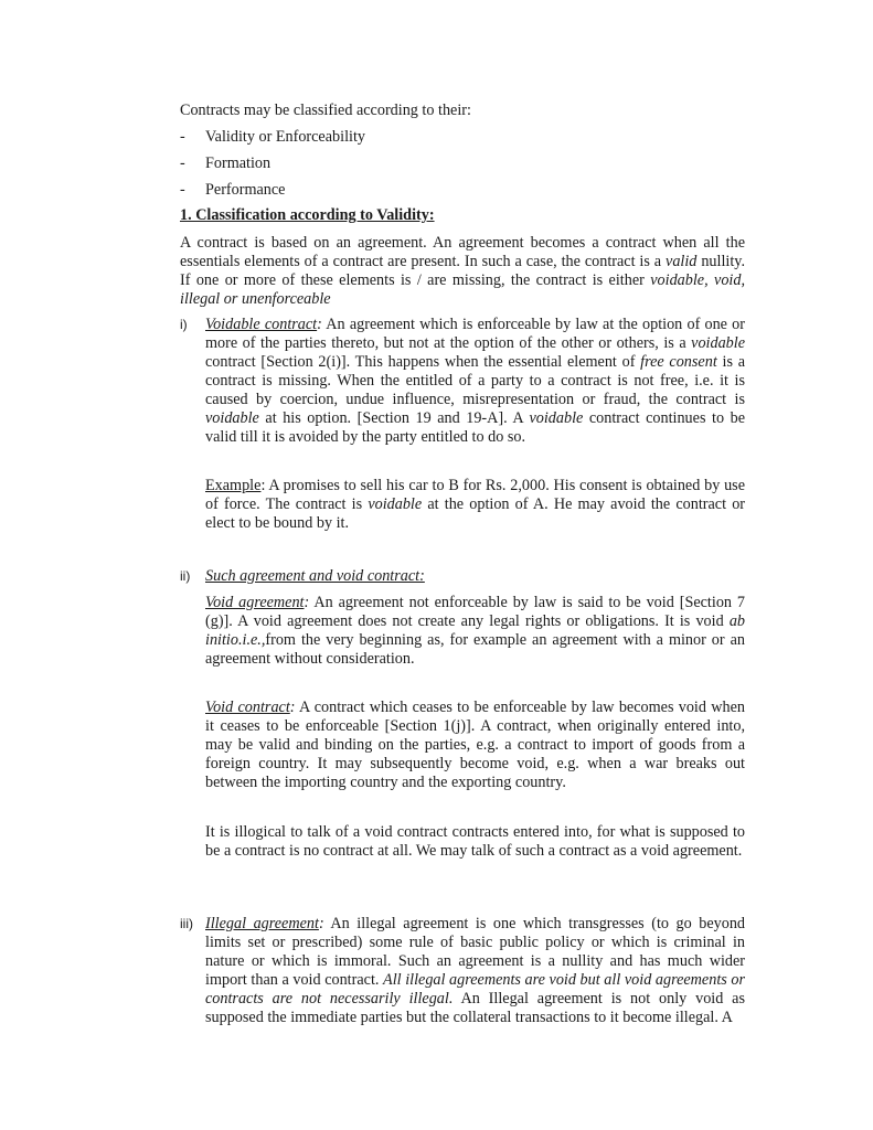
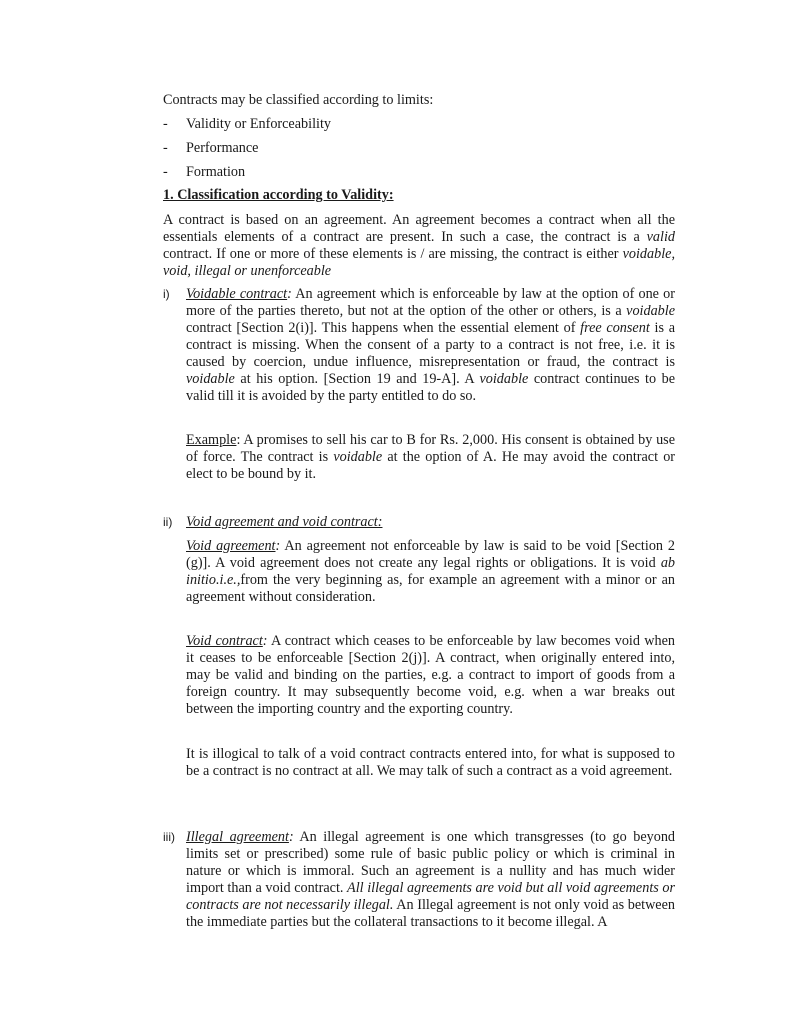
- Contracts may be classified according to their:
+ Contracts may be classified according to limits:
  -
  Validity or Enforceability
  -
- Formation
+ Performance
  -
- Performance
+ Formation
  1. Classification according to Validity:
- A contract is based on an agreement. An agreement becomes a contract when all the essentials elements of a contract are present. In such a case, the contract is a valid nullity. If one or more of these elements is / are missing, the contract is either voidable, void, illegal or unenforceable
+ A contract is based on an agreement. An agreement becomes a contract when all the essentials elements of a contract are present. In such a case, the contract is a valid contract. If one or more of these elements is / are missing, the contract is either voidable, void, illegal or unenforceable
  i)
- Voidable contract: An agreement which is enforceable by law at the option of one or more of the parties thereto, but not at the option of the other or others, is a voidable contract [Section 2(i)]. This happens when the essential element of free consent is a contract is missing. When the entitled of a party to a contract is not free, i.e. it is caused by coercion, undue influence, misrepresentation or fraud, the contract is voidable at his option. [Section 19 and 19-A]. A voidable contract continues to be valid till it is avoided by the party entitled to do so.
+ Voidable contract: An agreement which is enforceable by law at the option of one or more of the parties thereto, but not at the option of the other or others, is a voidable contract [Section 2(i)]. This happens when the essential element of free consent is a contract is missing. When the consent of a party to a contract is not free, i.e. it is caused by coercion, undue influence, misrepresentation or fraud, the contract is voidable at his option. [Section 19 and 19-A]. A voidable contract continues to be valid till it is avoided by the party entitled to do so.
  Example: A promises to sell his car to B for Rs. 2,000. His consent is obtained by use of force. The contract is voidable at the option of A. He may avoid the contract or elect to be bound by it.
  ii)
- Such agreement and void contract:
+ Void agreement and void contract:
- Void agreement: An agreement not enforceable by law is said to be void [Section 7 (g)]. A void agreement does not create any legal rights or obligations. It is void ab initio.i.e.,from the very beginning as, for example an agreement with a minor or an agreement without consideration.
+ Void agreement: An agreement not enforceable by law is said to be void [Section 2 (g)]. A void agreement does not create any legal rights or obligations. It is void ab initio.i.e.,from the very beginning as, for example an agreement with a minor or an agreement without consideration.
- Void contract: A contract which ceases to be enforceable by law becomes void when it ceases to be enforceable [Section 1(j)]. A contract, when originally entered into, may be valid and binding on the parties, e.g. a contract to import of goods from a foreign country. It may subsequently become void, e.g. when a war breaks out between the importing country and the exporting country.
+ Void contract: A contract which ceases to be enforceable by law becomes void when it ceases to be enforceable [Section 2(j)]. A contract, when originally entered into, may be valid and binding on the parties, e.g. a contract to import of goods from a foreign country. It may subsequently become void, e.g. when a war breaks out between the importing country and the exporting country.
  It is illogical to talk of a void contract contracts entered into, for what is supposed to be a contract is no contract at all. We may talk of such a contract as a void agreement.
  iii)
- Illegal agreement: An illegal agreement is one which transgresses (to go beyond limits set or prescribed) some rule of basic public policy or which is criminal in nature or which is immoral. Such an agreement is a nullity and has much wider import than a void contract. All illegal agreements are void but all void agreements or contracts are not necessarily illegal. An Illegal agreement is not only void as supposed the immediate parties but the collateral transactions to it become illegal. A
+ Illegal agreement: An illegal agreement is one which transgresses (to go beyond limits set or prescribed) some rule of basic public policy or which is criminal in nature or which is immoral. Such an agreement is a nullity and has much wider import than a void contract. All illegal agreements are void but all void agreements or contracts are not necessarily illegal. An Illegal agreement is not only void as between the immediate parties but the collateral transactions to it become illegal. A
